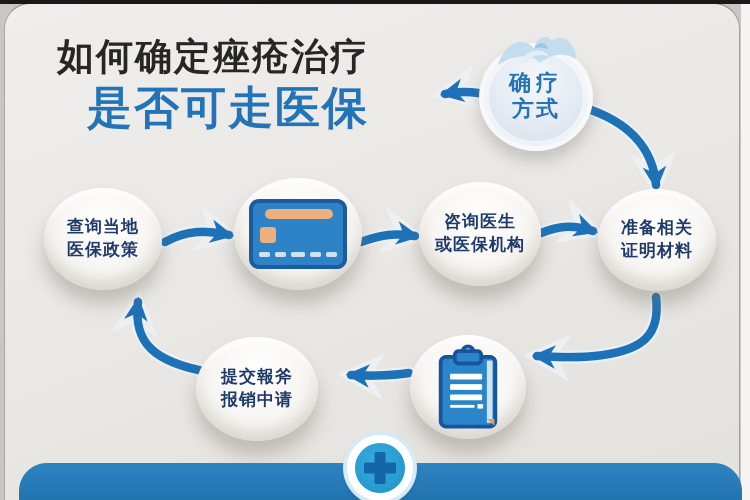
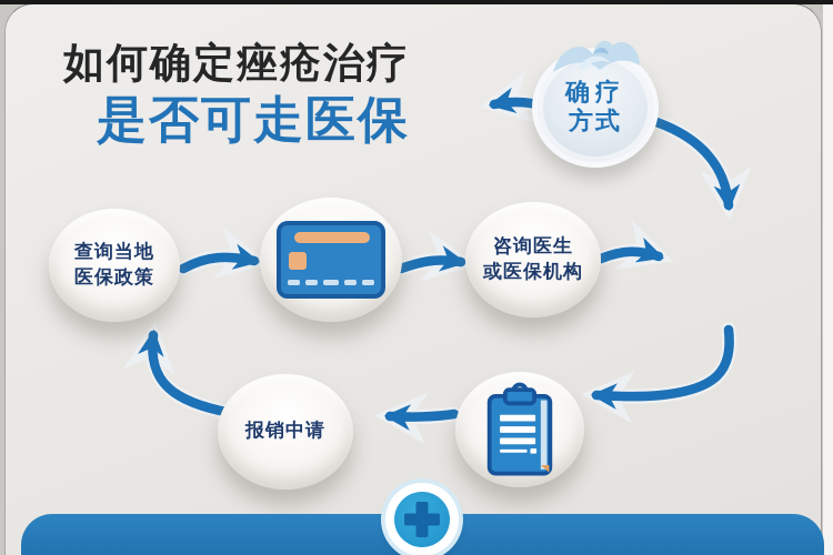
  如何确定痤疮治疗
  是否可走医保
  确疗
  方式
  查询当地
  医保政策
  咨询医生
  或医保机构
- 准备相关
- 证明材料
- 提交報斧
  报销中请
